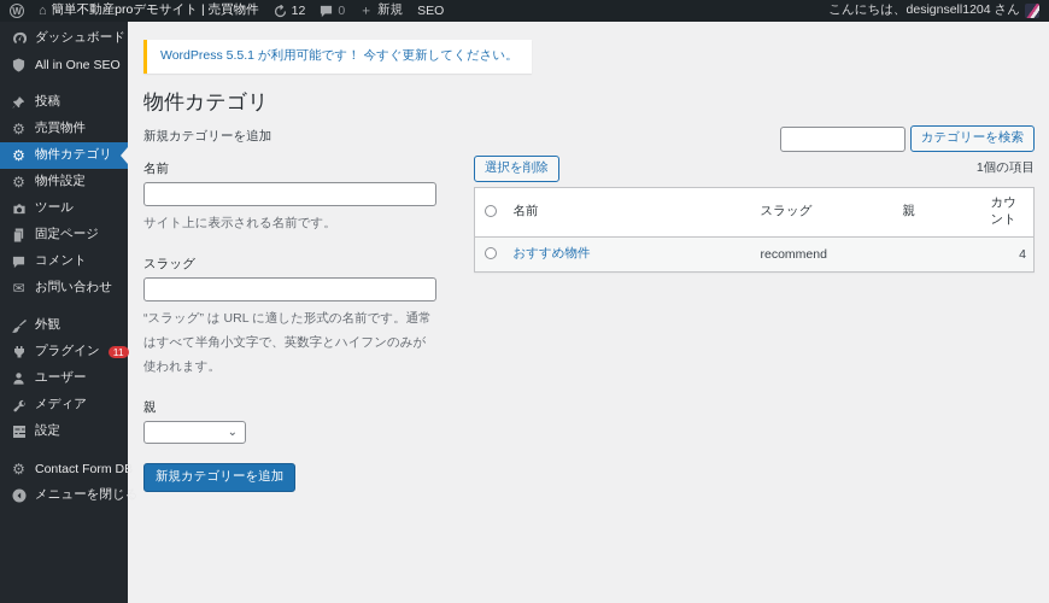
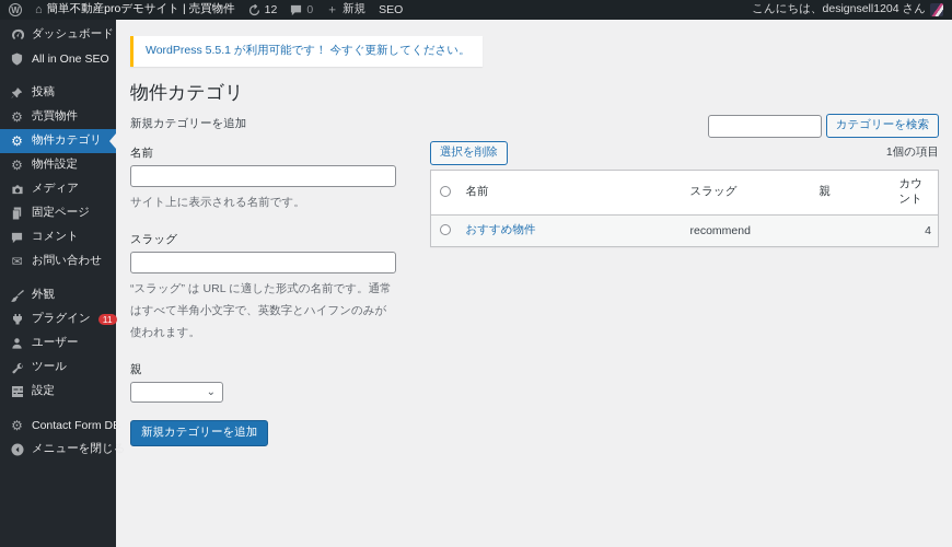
  W
  ⌂
  簡単不動産proデモサイト | 売買物件
  12
  0
  ＋
  新規
  SEO
  こんにちは、designsell1204 さん
  ダッシュボード
  All in One SEO
  投稿
  ⚙
  売買物件
  ⚙
  物件カテゴリ
  ⚙
  物件設定
- ツール
+ メディア
  固定ページ
  コメント
  ✉
  お問い合わせ
  外観
  プラグイン
  11
  ユーザー
- メディア
+ ツール
  設定
  ⚙
  Contact Form DB
  メニューを閉じる
  WordPress 5.5.1 が利用可能です！ 今すぐ更新してください。
  物件カテゴリ
  新規カテゴリーを追加
  名前
  サイト上に表示される名前です。
  スラッグ
  “スラッグ” は URL に適した形式の名前です。通常はすべて半角小文字で、英数字とハイフンのみが使われます。
  親
  ⌄
  新規カテゴリーを追加
  カテゴリーを検索
  選択を削除
  1個の項目
  	名前	スラッグ	親	カウント
  	おすすめ物件	recommend		4
